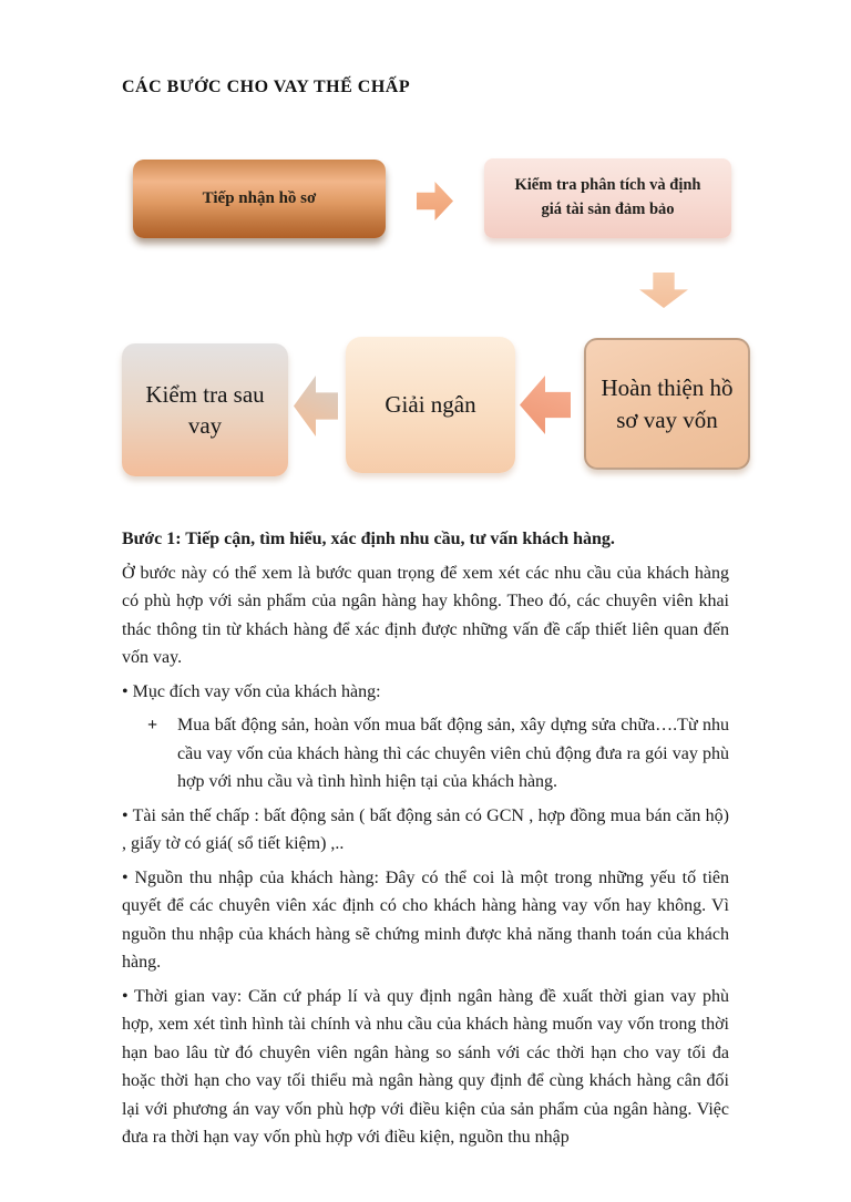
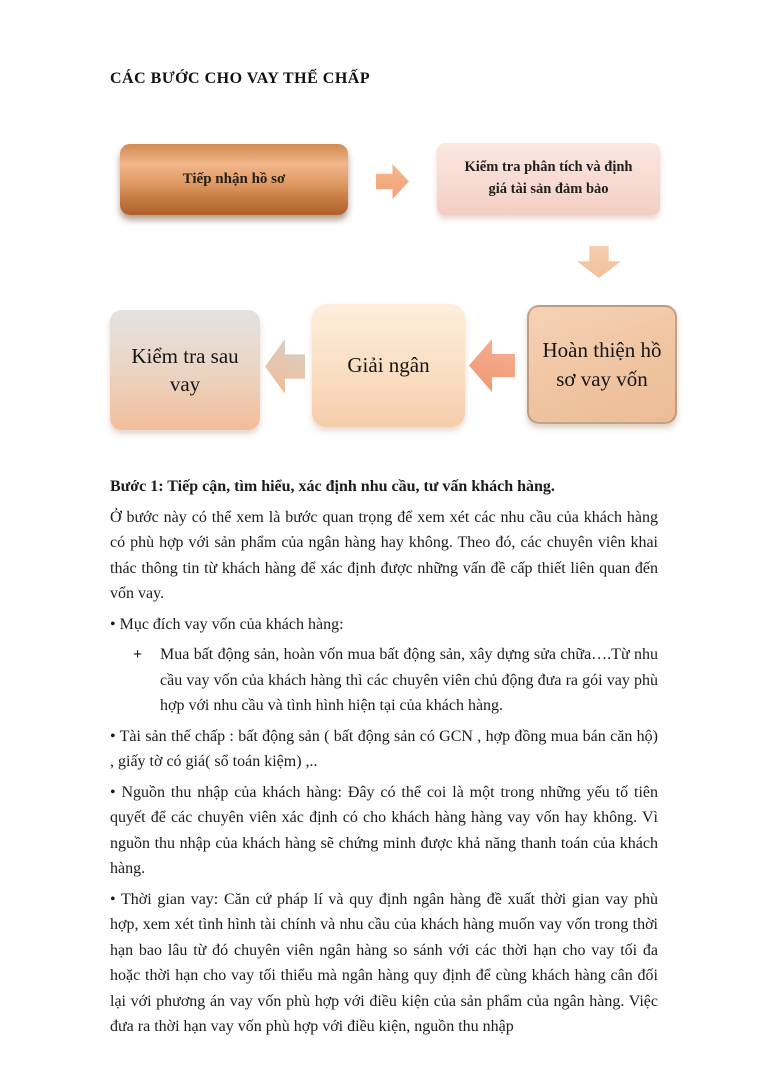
  CÁC BƯỚC CHO VAY THẾ CHẤP
  Tiếp nhận hồ sơ
  Kiểm tra phân tích và định giá tài sản đảm bảo
  Hoàn thiện hồ sơ vay vốn
  Giải ngân
  Kiểm tra sau vay
  Bước 1: Tiếp cận, tìm hiểu, xác định nhu cầu, tư vấn khách hàng.
  Ở bước này có thể xem là bước quan trọng để xem xét các nhu cầu của khách hàng có phù hợp với sản phẩm của ngân hàng hay không. Theo đó, các chuyên viên khai thác thông tin từ khách hàng để xác định được những vấn đề cấp thiết liên quan đến vốn vay.
  • Mục đích vay vốn của khách hàng:
  +
  Mua bất động sản, hoàn vốn mua bất động sản, xây dựng sửa chữa….Từ nhu cầu vay vốn của khách hàng thì các chuyên viên chủ động đưa ra gói vay phù hợp với nhu cầu và tình hình hiện tại của khách hàng.
- • Tài sản thế chấp : bất động sản ( bất động sản có GCN , hợp đồng mua bán căn hộ) , giấy tờ có giá( sổ tiết kiệm) ,..
+ • Tài sản thế chấp : bất động sản ( bất động sản có GCN , hợp đồng mua bán căn hộ) , giấy tờ có giá( sổ toán kiệm) ,..
  • Nguồn thu nhập của khách hàng: Đây có thể coi là một trong những yếu tố tiên quyết để các chuyên viên xác định có cho khách hàng hàng vay vốn hay không. Vì nguồn thu nhập của khách hàng sẽ chứng minh được khả năng thanh toán của khách hàng.
  • Thời gian vay: Căn cứ pháp lí và quy định ngân hàng đề xuất thời gian vay phù hợp, xem xét tình hình tài chính và nhu cầu của khách hàng muốn vay vốn trong thời hạn bao lâu từ đó chuyên viên ngân hàng so sánh với các thời hạn cho vay tối đa hoặc thời hạn cho vay tối thiểu mà ngân hàng quy định để cùng khách hàng cân đối lại với phương án vay vốn phù hợp với điều kiện của sản phẩm của ngân hàng. Việc đưa ra thời hạn vay vốn phù hợp với điều kiện, nguồn thu nhập
